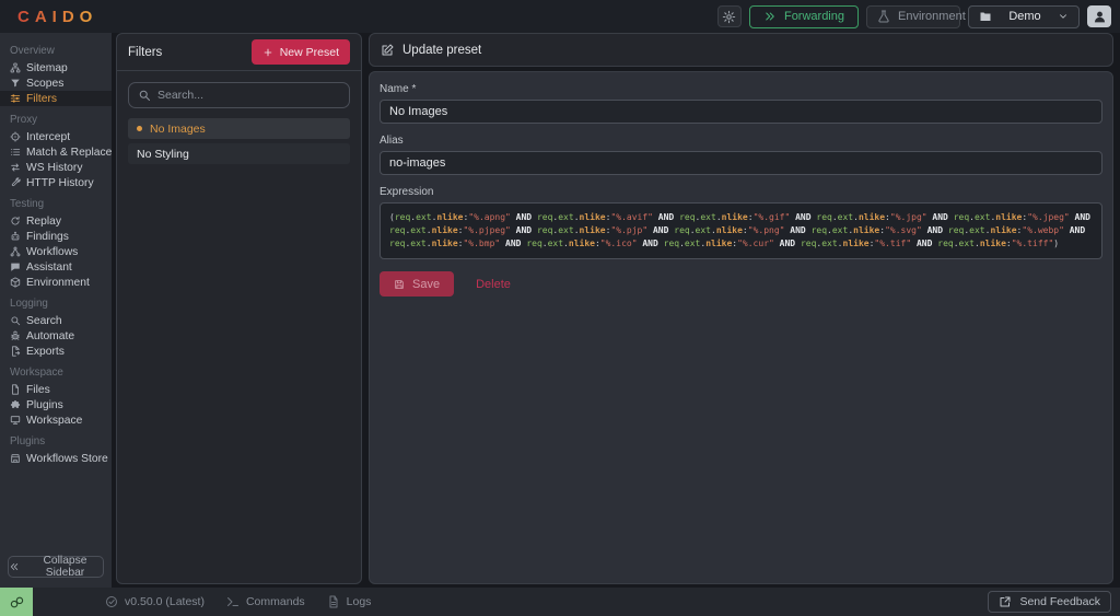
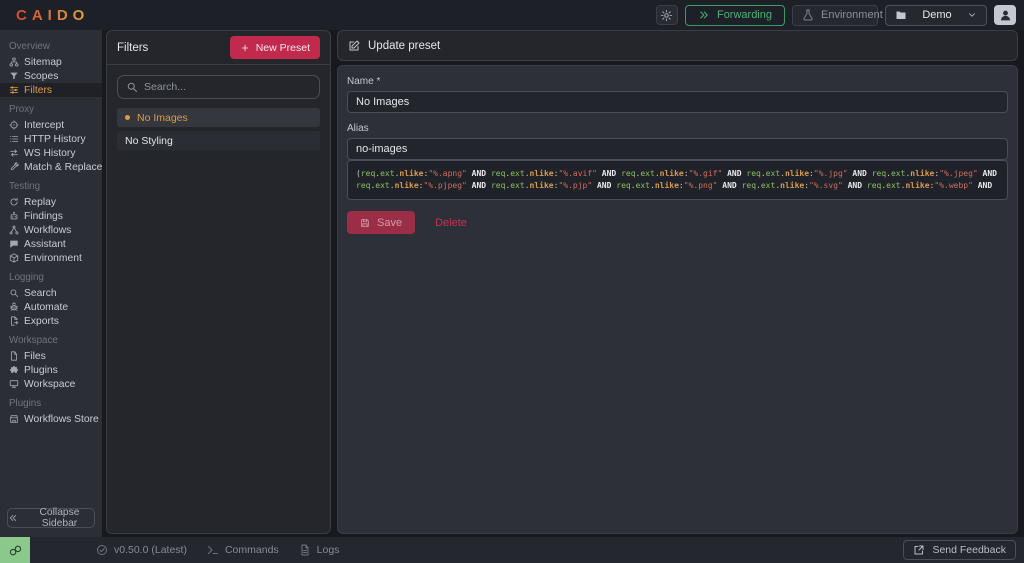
  CAIDO
  Forwarding
  Environment
  Demo
  Overview
  Sitemap
  Scopes
  Filters
  Proxy
  Intercept
- Match & Replace
+ HTTP History
  WS History
- HTTP History
+ Match & Replace
  Testing
  Replay
  Findings
  Workflows
  Assistant
  Environment
  Logging
  Search
  Automate
  Exports
  Workspace
  Files
  Plugins
  Workspace
  Plugins
  Workflows Store
  Collapse Sidebar
  Filters
  New Preset
  Search...
  No Images
  No Styling
  Update preset
  Name *
  No Images
  Alias
  no-images
- Expression
  (req.ext.nlike:"%.apng" AND req.ext.nlike:"%.avif" AND req.ext.nlike:"%.gif" AND req.ext.nlike:"%.jpg" AND req.ext.nlike:"%.jpeg" AND
  req.ext.nlike:"%.pjpeg" AND req.ext.nlike:"%.pjp" AND req.ext.nlike:"%.png" AND req.ext.nlike:"%.svg" AND req.ext.nlike:"%.webp" AND
- req.ext.nlike:"%.bmp" AND req.ext.nlike:"%.ico" AND req.ext.nlike:"%.cur" AND req.ext.nlike:"%.tif" AND req.ext.nlike:"%.tiff")
  Save
  Delete
  v0.50.0 (Latest)
  Commands
  Logs
  Send Feedback
